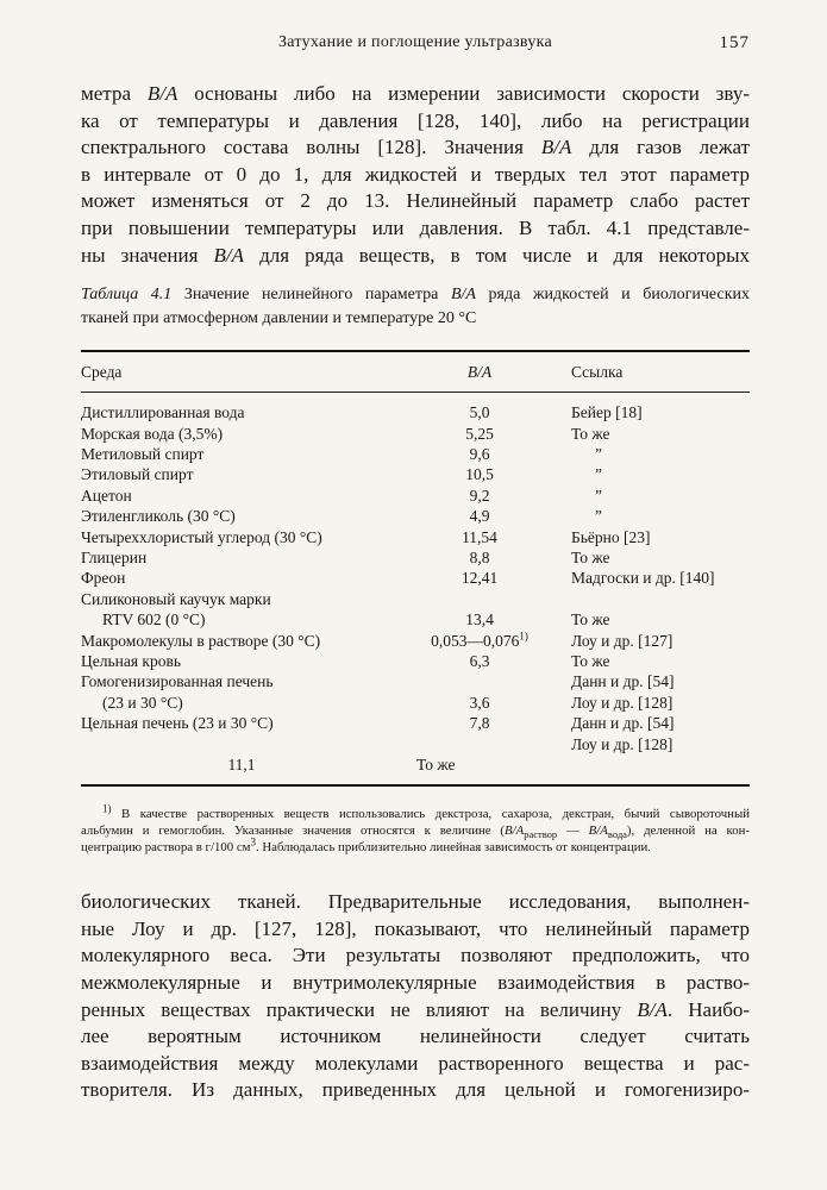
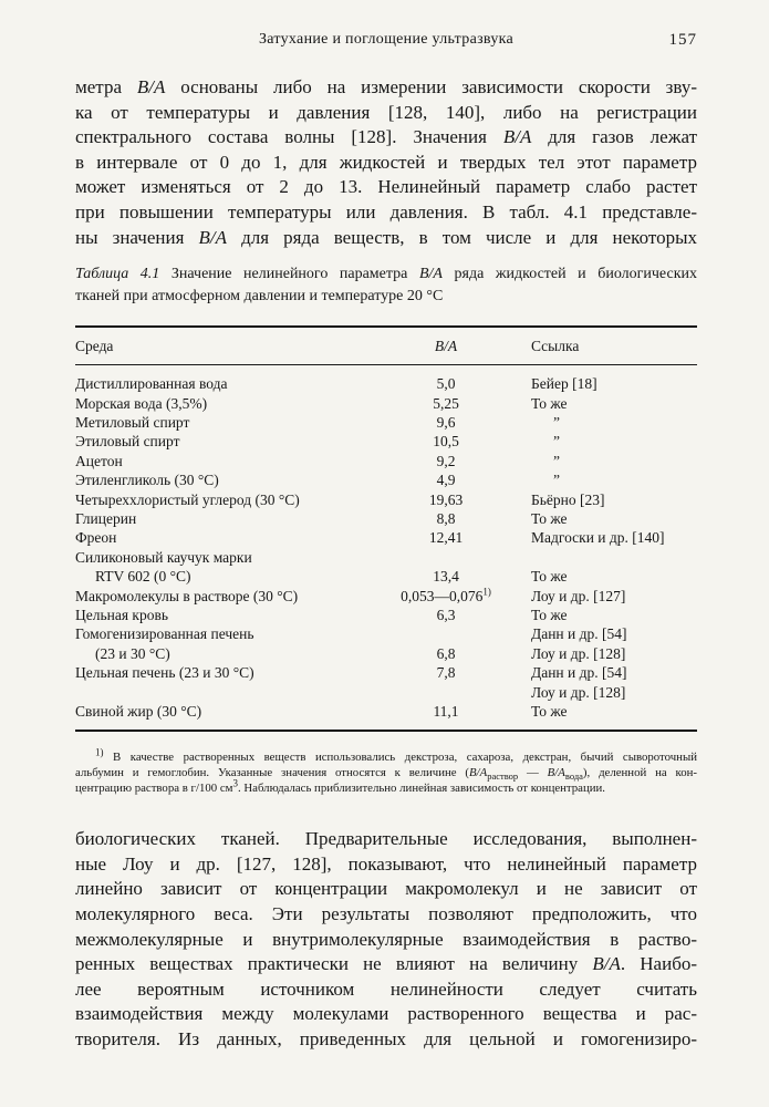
  Затухание и поглощение ультразвука
  157
  метра B/A основаны либо на измерении зависимости скорости зву-
  ка от температуры и давления [128, 140], либо на регистрации
  спектрального состава волны [128]. Значения B/A для газов лежат
  в интервале от 0 до 1, для жидкостей и твердых тел этот параметр
  может изменяться от 2 до 13. Нелинейный параметр слабо растет
  при повышении температуры или давления. В табл. 4.1 представле-
  ны значения B/A для ряда веществ, в том числе и для некоторых
  Таблица 4.1 Значение нелинейного параметра B/A ряда жидкостей и биологических
  тканей при атмосферном давлении и температуре 20 °C
  Среда
  B/A
  Ссылка
  Дистиллированная вода
  5,0
  Бейер [18]
  Морская вода (3,5%)
  5,25
  То же
  Метиловый спирт
  9,6
  ”
  Этиловый спирт
  10,5
  ”
  Ацетон
  9,2
  ”
  Этиленгликоль (30 °C)
  4,9
  ”
  Четыреххлористый углерод (30 °C)
- 11,54
+ 19,63
  Бьёрно [23]
  Глицерин
  8,8
  То же
  Фреон
  12,41
  Мадгоски и др. [140]
  Силиконовый каучук марки
  RTV 602 (0 °C)
  13,4
  То же
  Макромолекулы в растворе (30 °C)
  0,053—0,0761)
  Лоу и др. [127]
  Цельная кровь
  6,3
  То же
  Гомогенизированная печень
  Данн и др. [54]
  (23 и 30 °C)
- 3,6
+ 6,8
  Лоу и др. [128]
  Цельная печень (23 и 30 °C)
  7,8
  Данн и др. [54]
  Лоу и др. [128]
+ Свиной жир (30 °C)
  11,1
  То же
  1) В качестве растворенных веществ использовались декстроза, сахароза, декстран, бычий сывороточный
  альбумин и гемоглобин. Указанные значения относятся к величине (B/Aраствор — B/Aвода), деленной на кон-
  центрацию раствора в г/100 см3. Наблюдалась приблизительно линейная зависимость от концентрации.
  биологических тканей. Предварительные исследования, выполнен-
  ные Лоу и др. [127, 128], показывают, что нелинейный параметр
+ линейно зависит от концентрации макромолекул и не зависит от
  молекулярного веса. Эти результаты позволяют предположить, что
  межмолекулярные и внутримолекулярные взаимодействия в раство-
  ренных веществах практически не влияют на величину B/A. Наибо-
  лее вероятным источником нелинейности следует считать
  взаимодействия между молекулами растворенного вещества и рас-
  творителя. Из данных, приведенных для цельной и гомогенизиро-
